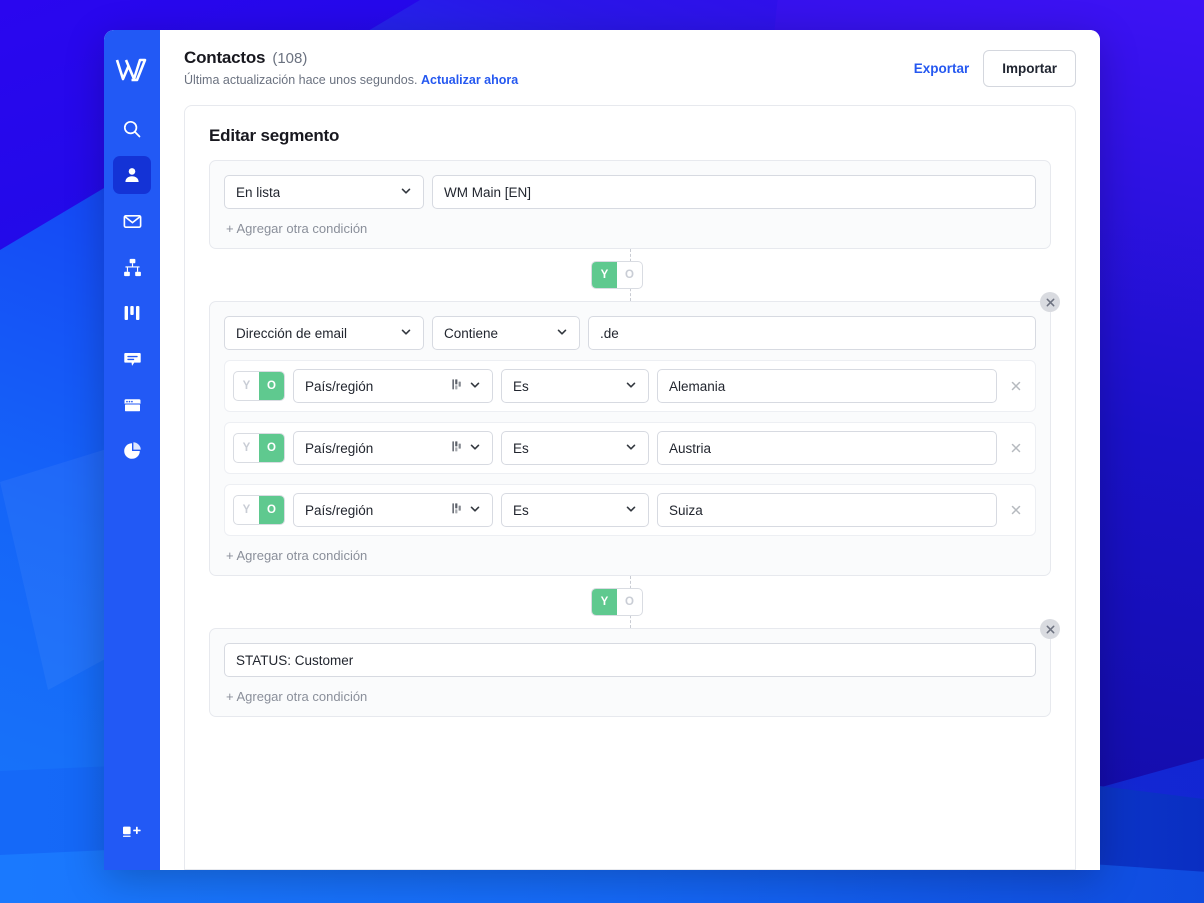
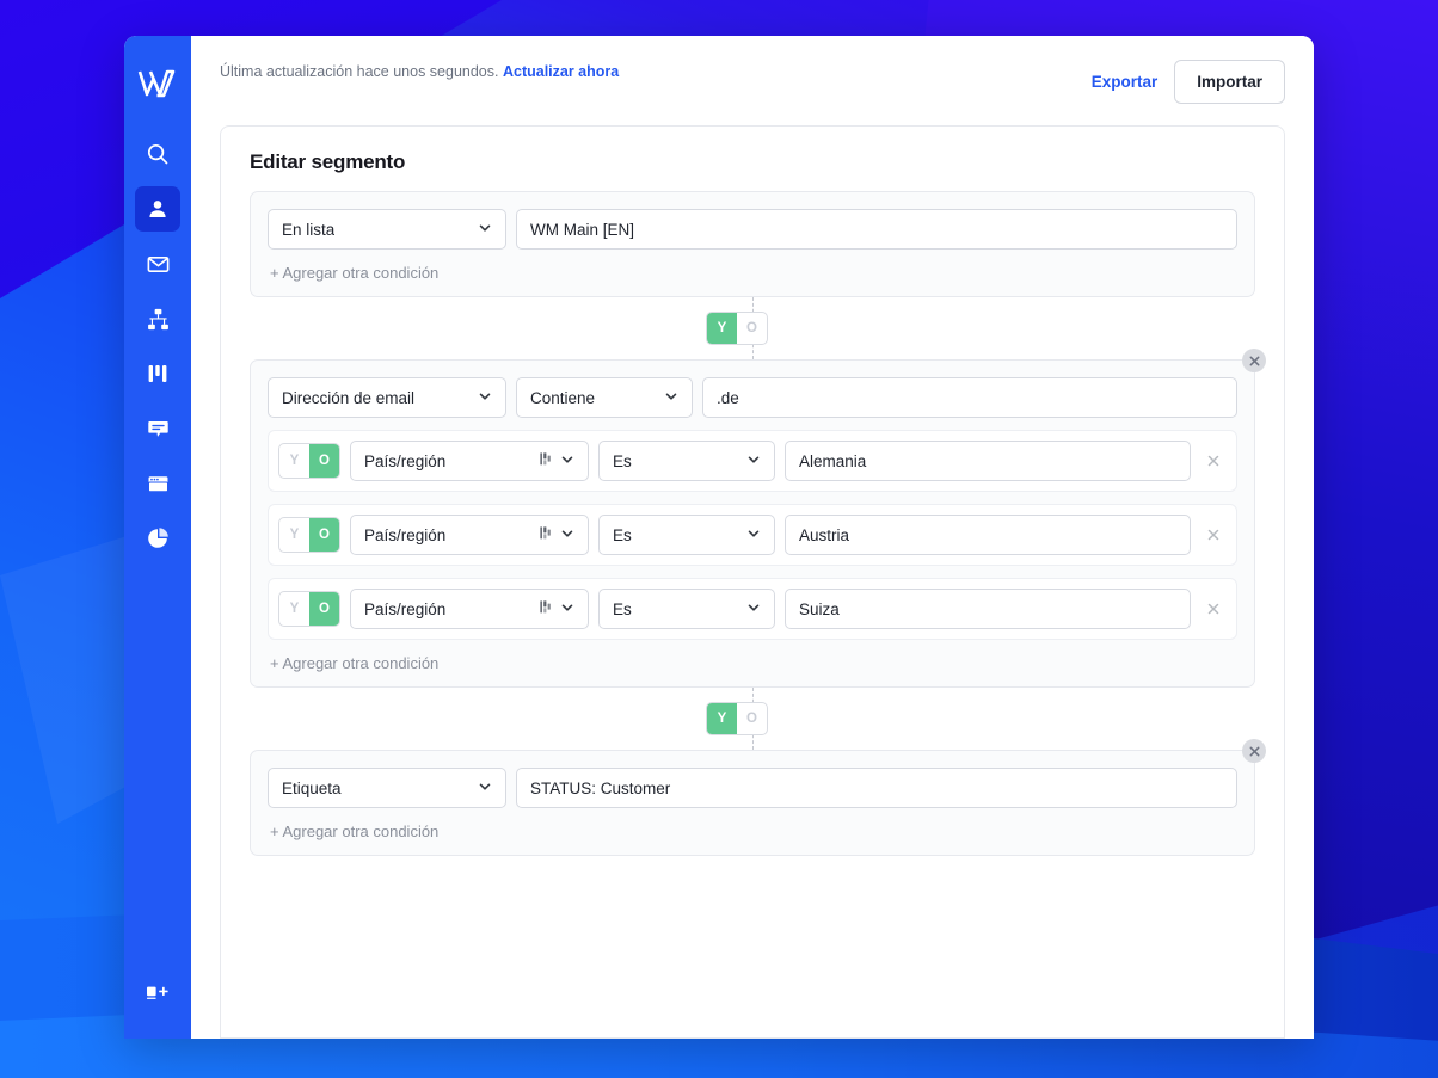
- Contactos
- (108)
  Última actualización hace unos segundos. Actualizar ahora
  Exportar
  Importar
  Editar segmento
  En lista
  WM Main [EN]
  + Agregar otra condición
  Y
  O
  Dirección de email
  Contiene
  .de
  Y
  O
  País/región
  Es
  Alemania
  Y
  O
  País/región
  Es
  Austria
  Y
  O
  País/región
  Es
  Suiza
  + Agregar otra condición
  Y
  O
+ Etiqueta
  STATUS: Customer
  + Agregar otra condición
